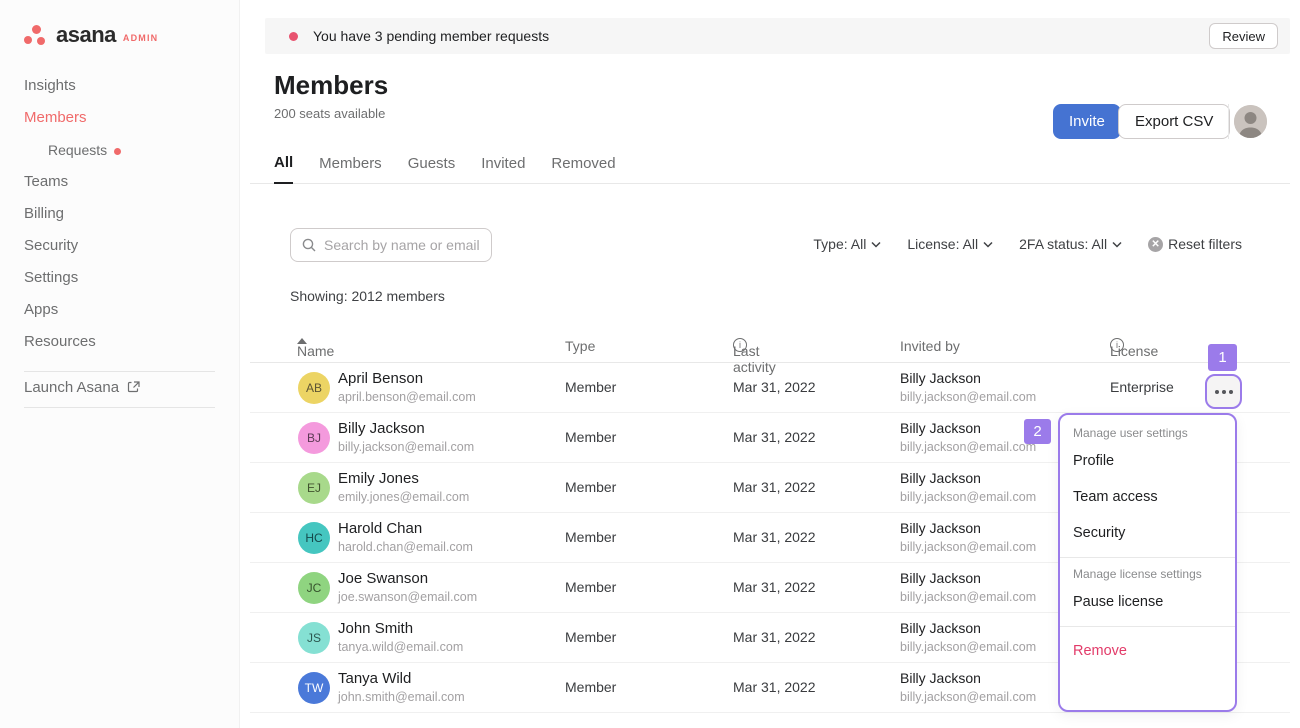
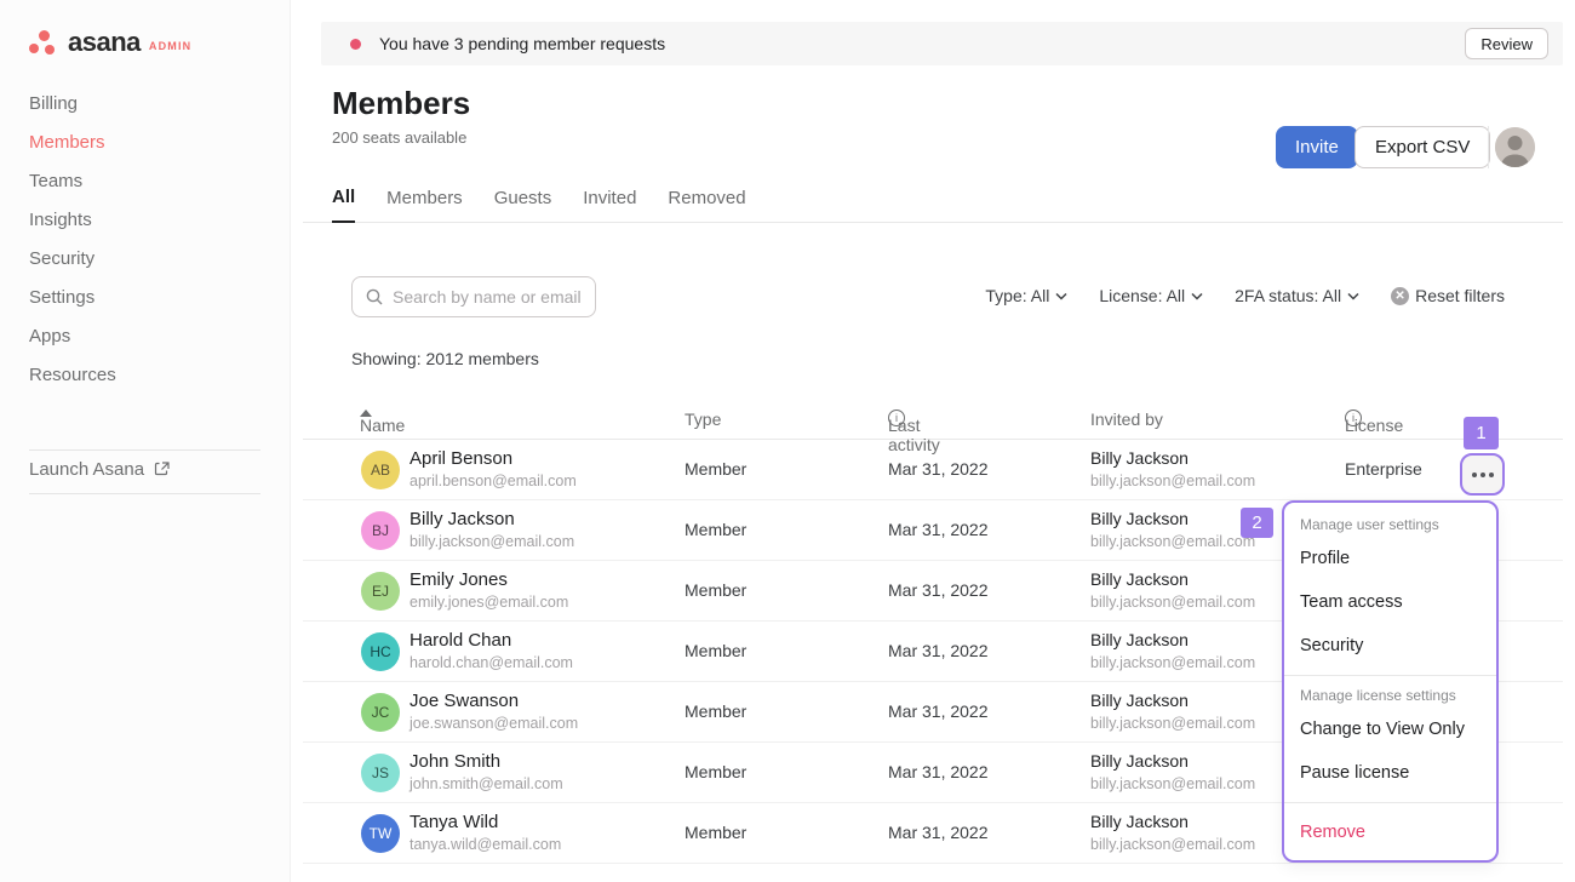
  asana
  ADMIN
- Insights
+ Billing
  Members
- Requests
  Teams
- Billing
+ Insights
  Security
  Settings
  Apps
  Resources
  Launch Asana
  You have 3 pending member requests
  Review
  Members
  200 seats available
  Invite
  Export CSV
  All
  Members
  Guests
  Invited
  Removed
  Search by name or email
  Type: All
  License: All
  2FA status: All
  ✕
  Reset filters
  Showing: 2012 members
  Name
  Type
  Last activity
  i
  Invited by
  License
  i
  AB
  April Benson
  april.benson@email.com
  Member
  Mar 31, 2022
  Billy Jackson
  billy.jackson@email.com
  Enterprise
  BJ
  Billy Jackson
  billy.jackson@email.com
  Member
  Mar 31, 2022
  Billy Jackson
  billy.jackson@email.com
  EJ
  Emily Jones
  emily.jones@email.com
  Member
  Mar 31, 2022
  Billy Jackson
  billy.jackson@email.com
  HC
  Harold Chan
  harold.chan@email.com
  Member
  Mar 31, 2022
  Billy Jackson
  billy.jackson@email.com
  JC
  Joe Swanson
  joe.swanson@email.com
  Member
  Mar 31, 2022
  Billy Jackson
  billy.jackson@email.com
  JS
  John Smith
- tanya.wild@email.com
+ john.smith@email.com
  Member
  Mar 31, 2022
  Billy Jackson
  billy.jackson@email.com
  TW
  Tanya Wild
- john.smith@email.com
+ tanya.wild@email.com
  Member
  Mar 31, 2022
  Billy Jackson
  billy.jackson@email.com
  1
  2
  Manage user settings
  Profile
  Team access
  Security
  Manage license settings
+ Change to View Only
  Pause license
  Remove
